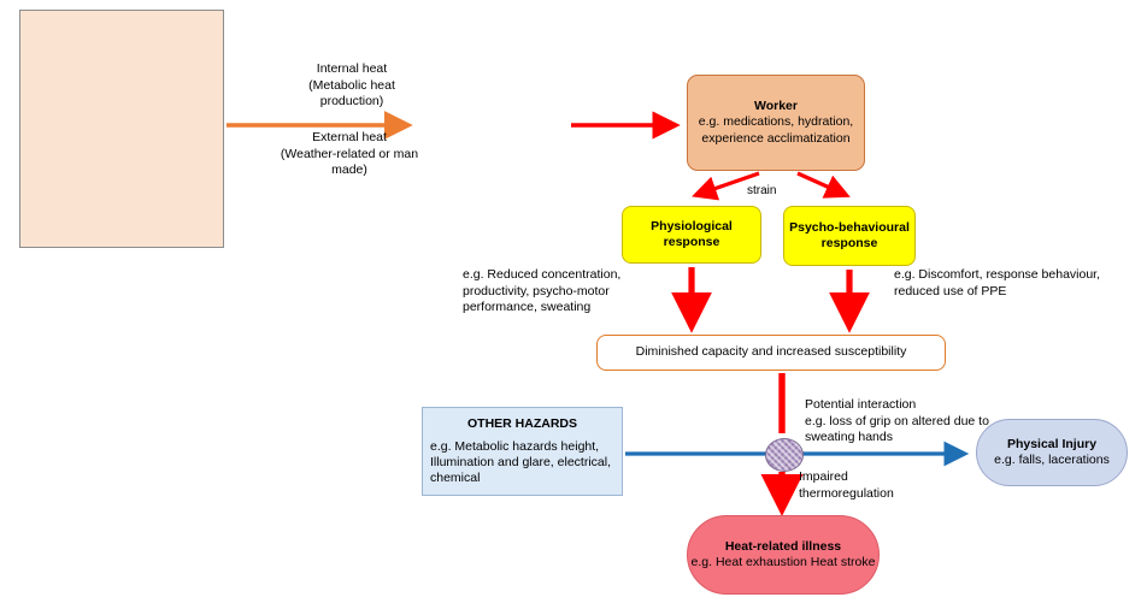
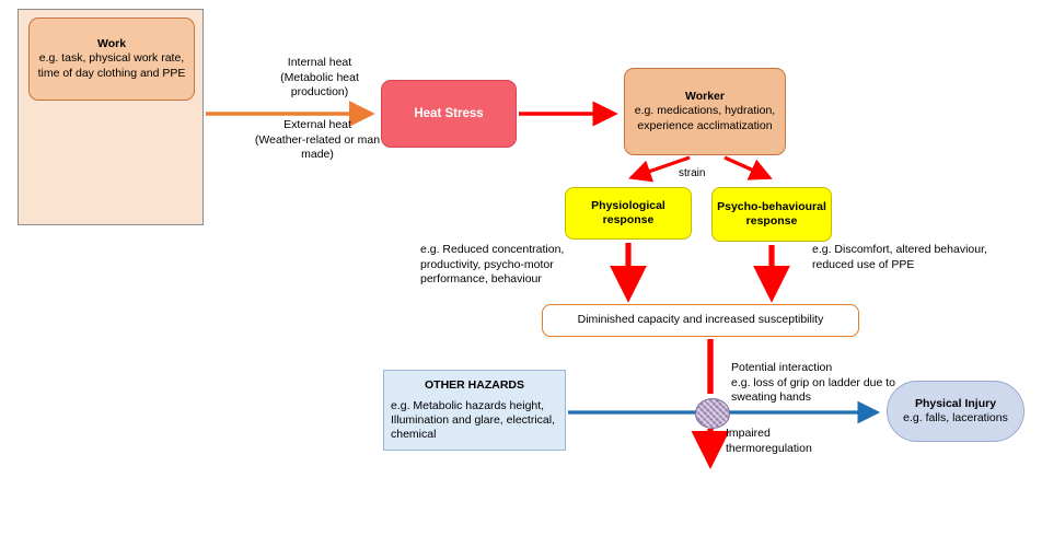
+ Work
+ e.g. task, physical work rate, time of day clothing and PPE
+ Heat Stress
  Worker
  e.g. medications, hydration, experience acclimatization
  Physiological response
  Psycho-behavioural response
  Diminished capacity and increased susceptibility
  OTHER HAZARDS
  e.g. Metabolic hazards height, Illumination and glare, electrical, chemical
  Physical Injury
  e.g. falls, lacerations
- Heat-related illness
- e.g. Heat exhaustion Heat stroke
  Internal heat
  (Metabolic heat production)
  External heat
  (Weather-related or man made)
  strain
- e.g. Reduced concentration, productivity, psycho-motor performance, sweating
+ e.g. Reduced concentration, productivity, psycho-motor performance, behaviour
- e.g. Discomfort, response behaviour, reduced use of PPE
+ e.g. Discomfort, altered behaviour, reduced use of PPE
  Potential interaction
- e.g. loss of grip on altered due to sweating hands
+ e.g. loss of grip on ladder due to sweating hands
  Impaired thermoregulation
